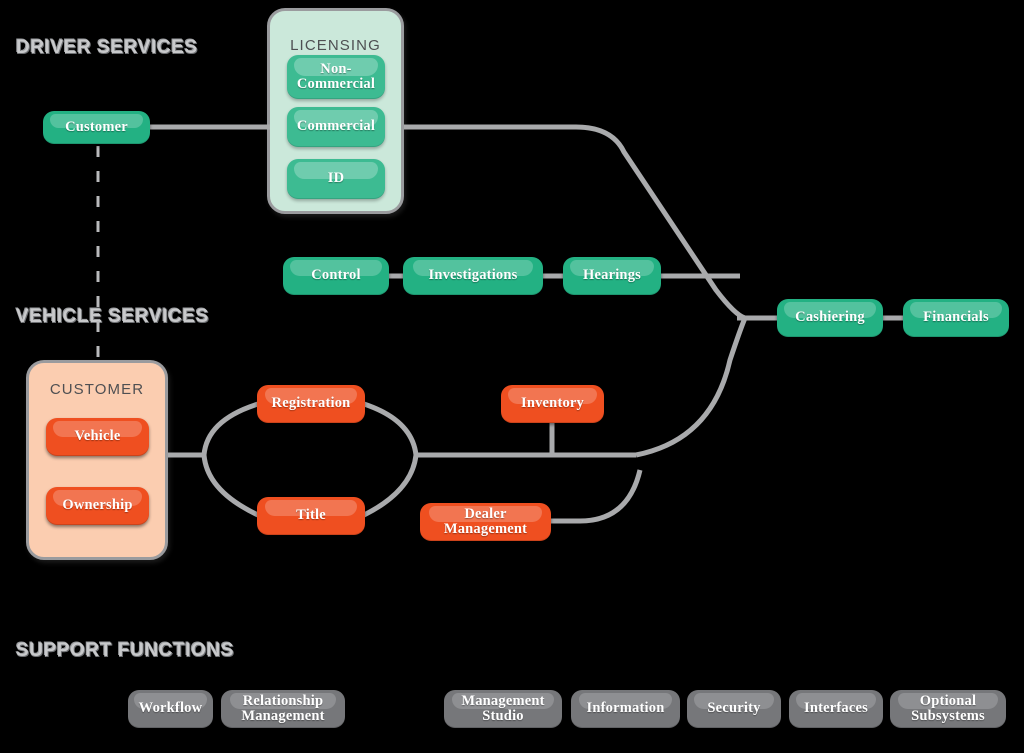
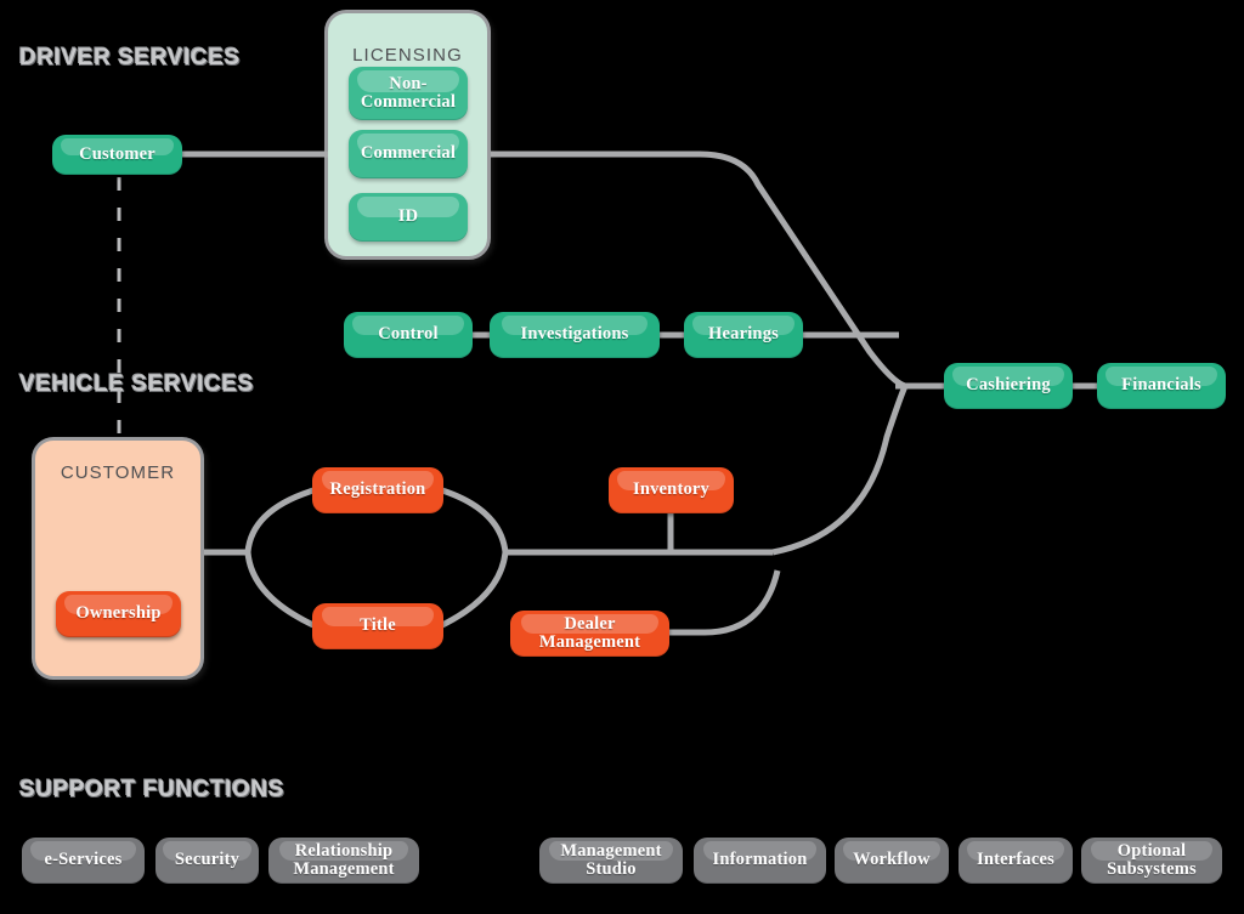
  DRIVER SERVICES
  VEHICLE SERVICES
  SUPPORT FUNCTIONS
  LICENSING
  Non-
  Commercial
  Commercial
  ID
  Customer
  Control
  Investigations
  Hearings
  Cashiering
  Financials
  CUSTOMER
- Vehicle
  Ownership
  Registration
  Title
  Inventory
  Dealer
  Management
+ e-Services
- Workflow
+ Security
  Relationship
  Management
  Management
  Studio
  Information
- Security
+ Workflow
  Interfaces
  Optional
  Subsystems
